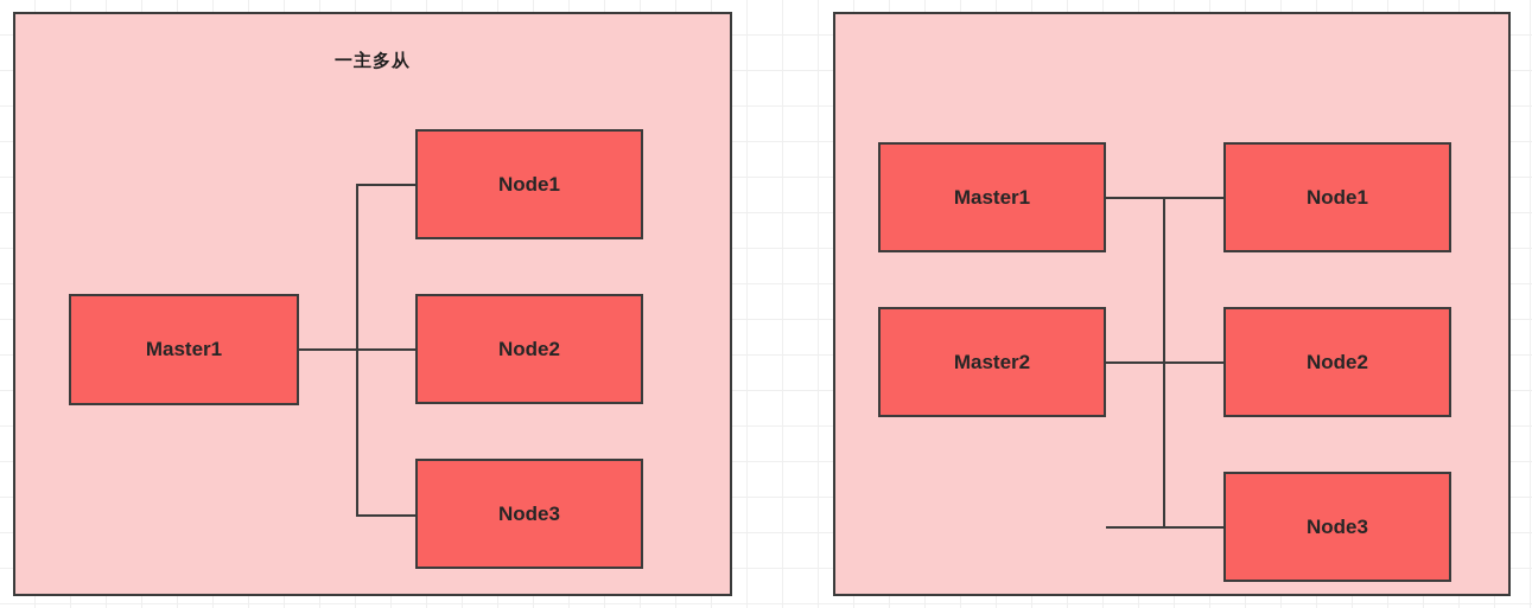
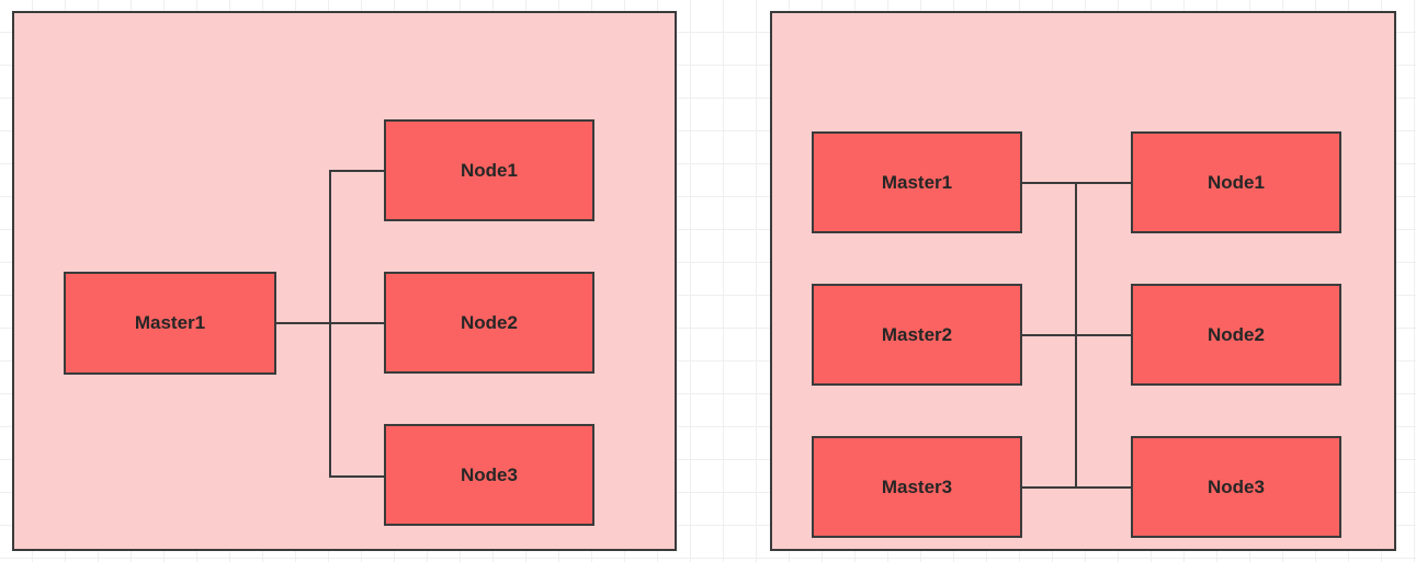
- 一主多从
  Master1
  Node1
  Node2
  Node3
  Master1
  Master2
+ Master3
  Node1
  Node2
  Node3
